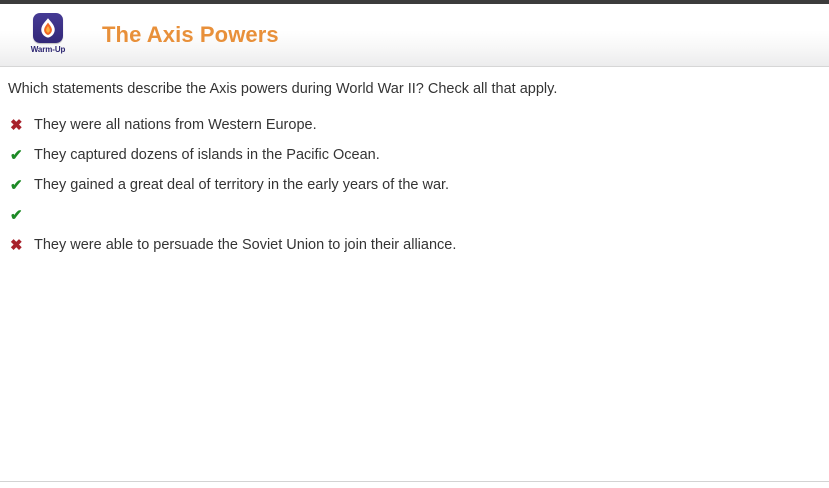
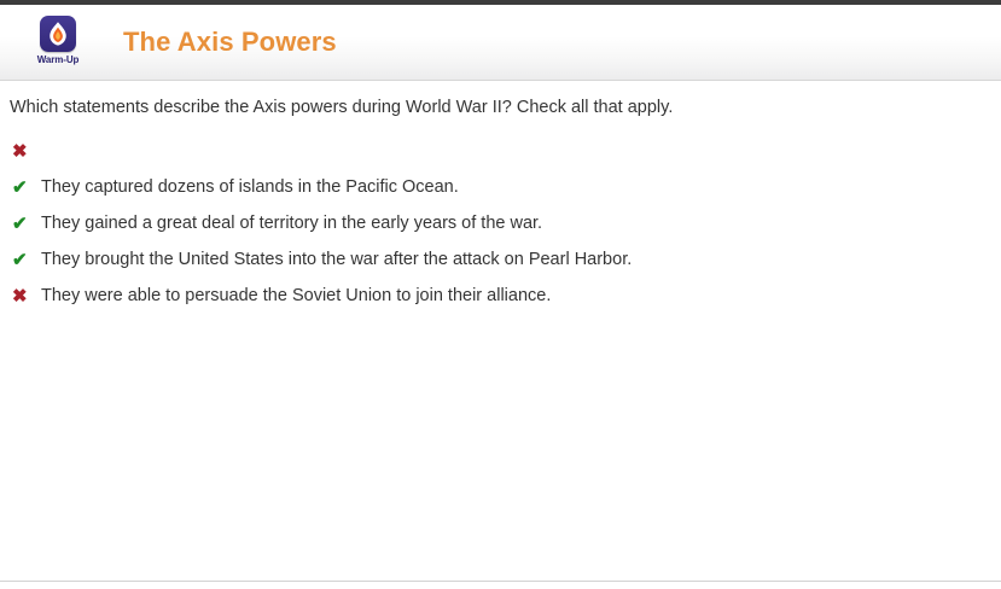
  Warm-Up
  The Axis Powers
  Which statements describe the Axis powers during World War II? Check all that apply.
  ✖
- They were all nations from Western Europe.
  ✔
  They captured dozens of islands in the Pacific Ocean.
  ✔
  They gained a great deal of territory in the early years of the war.
  ✔
+ They brought the United States into the war after the attack on Pearl Harbor.
  ✖
  They were able to persuade the Soviet Union to join their alliance.
